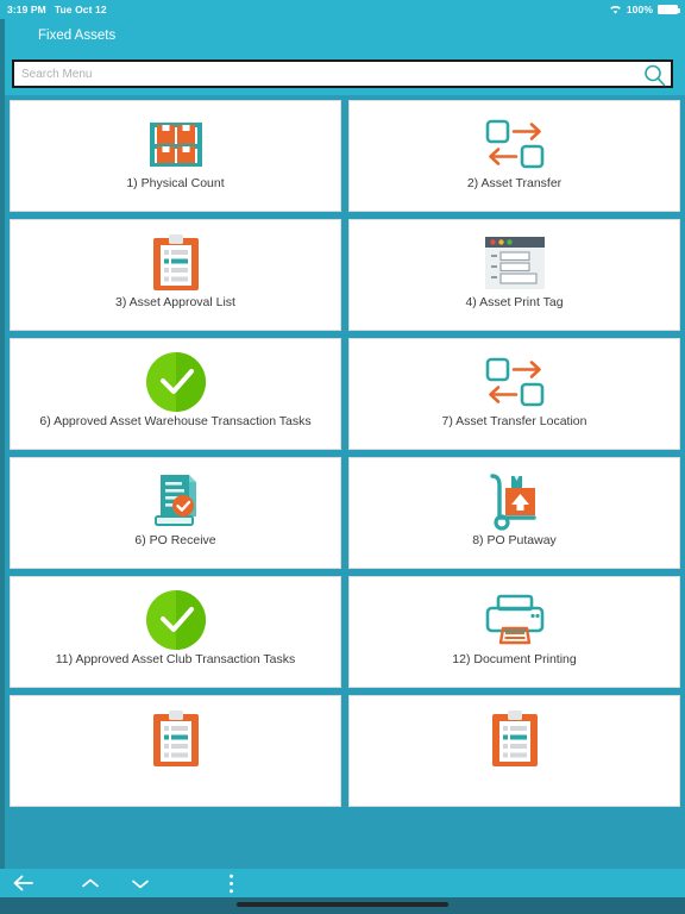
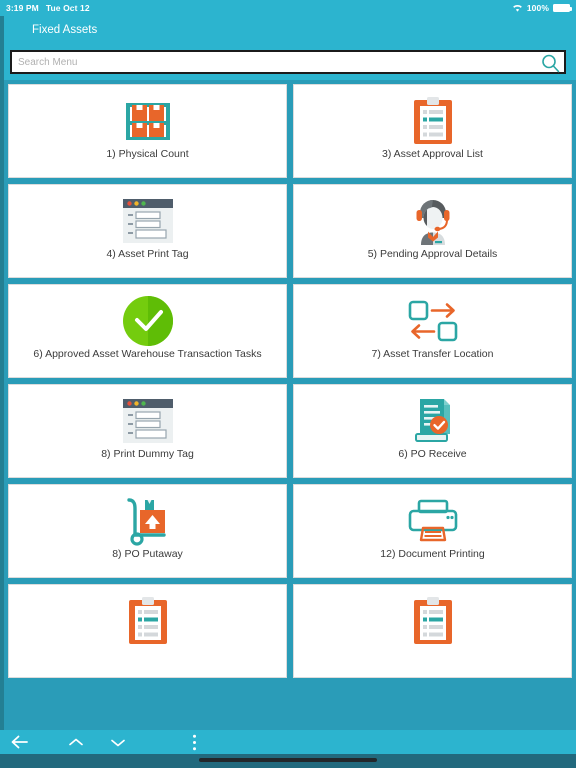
  3:19 PM
  Tue Oct 12
  100%
  Fixed Assets
  Search Menu
  1) Physical Count
- 2) Asset Transfer
  3) Asset Approval List
  4) Asset Print Tag
+ 5) Pending Approval Details
  6) Approved Asset Warehouse Transaction Tasks
  7) Asset Transfer Location
+ 8) Print Dummy Tag
  6) PO Receive
  8) PO Putaway
- 11) Approved Asset Club Transaction Tasks
  12) Document Printing
